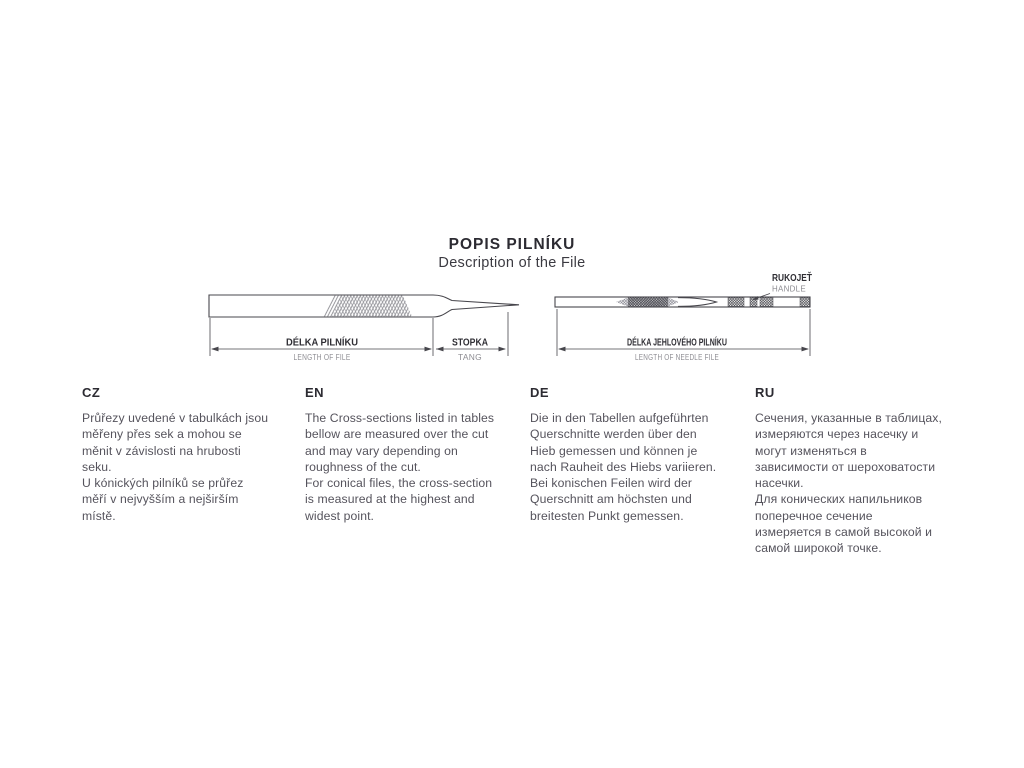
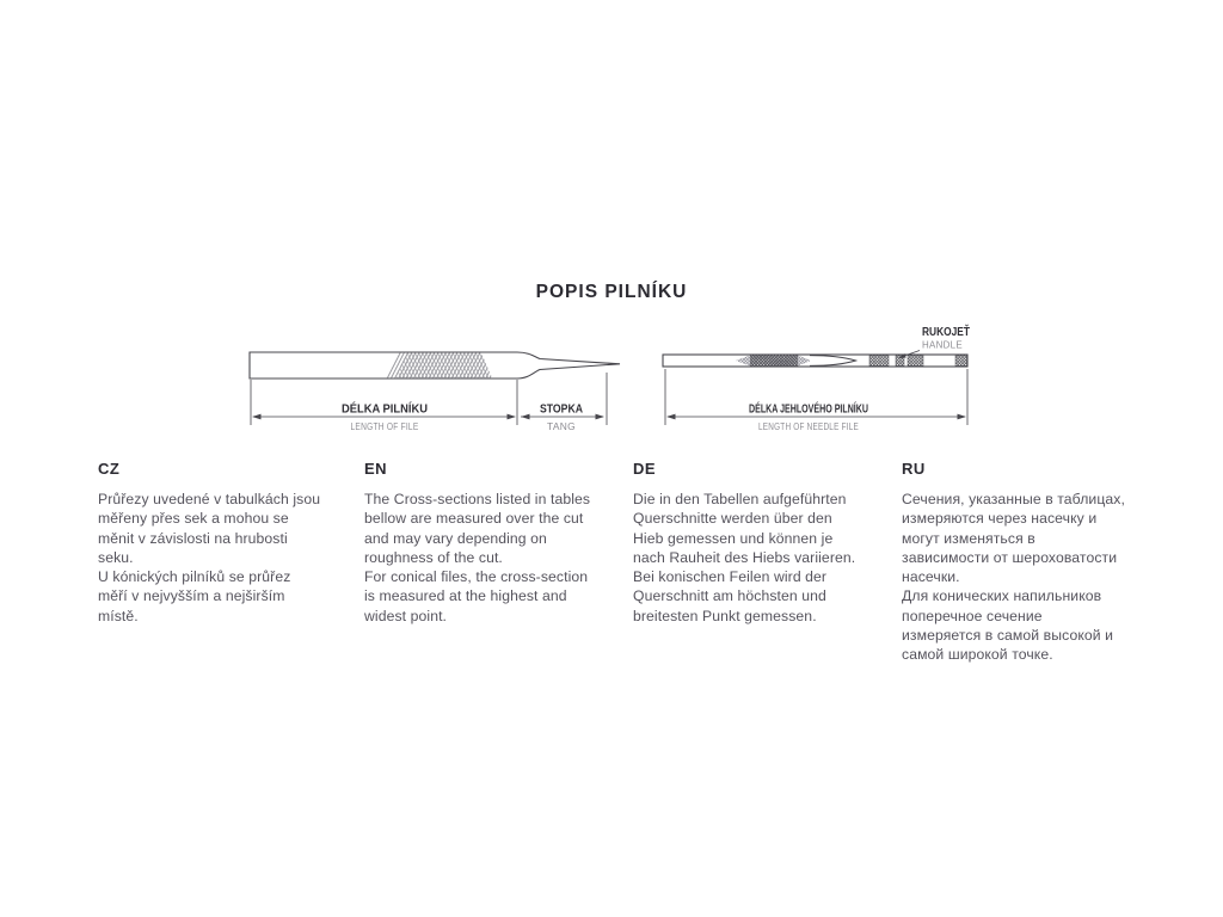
  POPIS PILNÍKU
- Description of the File
  DÉLKA PILNÍKU
  LENGTH OF FILE
  STOPKA
  TANG
  RUKOJEŤ
  HANDLE
  DÉLKA JEHLOVÉHO PILNÍKU
  LENGTH OF NEEDLE FILE
  CZ
  Průřezy uvedené v tabulkách jsou
  měřeny přes sek a mohou se
  měnit v závislosti na hrubosti
  seku.
  U kónických pilníků se průřez
  měří v nejvyšším a nejširším
  místě.
  EN
  The Cross-sections listed in tables
  bellow are measured over the cut
  and may vary depending on
  roughness of the cut.
  For conical files, the cross-section
  is measured at the highest and
  widest point.
  DE
  Die in den Tabellen aufgeführten
  Querschnitte werden über den
  Hieb gemessen und können je
  nach Rauheit des Hiebs variieren.
  Bei konischen Feilen wird der
  Querschnitt am höchsten und
  breitesten Punkt gemessen.
  RU
  Сечения, указанные в таблицах,
  измеряются через насечку и
  могут изменяться в
  зависимости от шероховатости
  насечки.
  Для конических напильников
  поперечное сечение
  измеряется в самой высокой и
  самой широкой точке.
